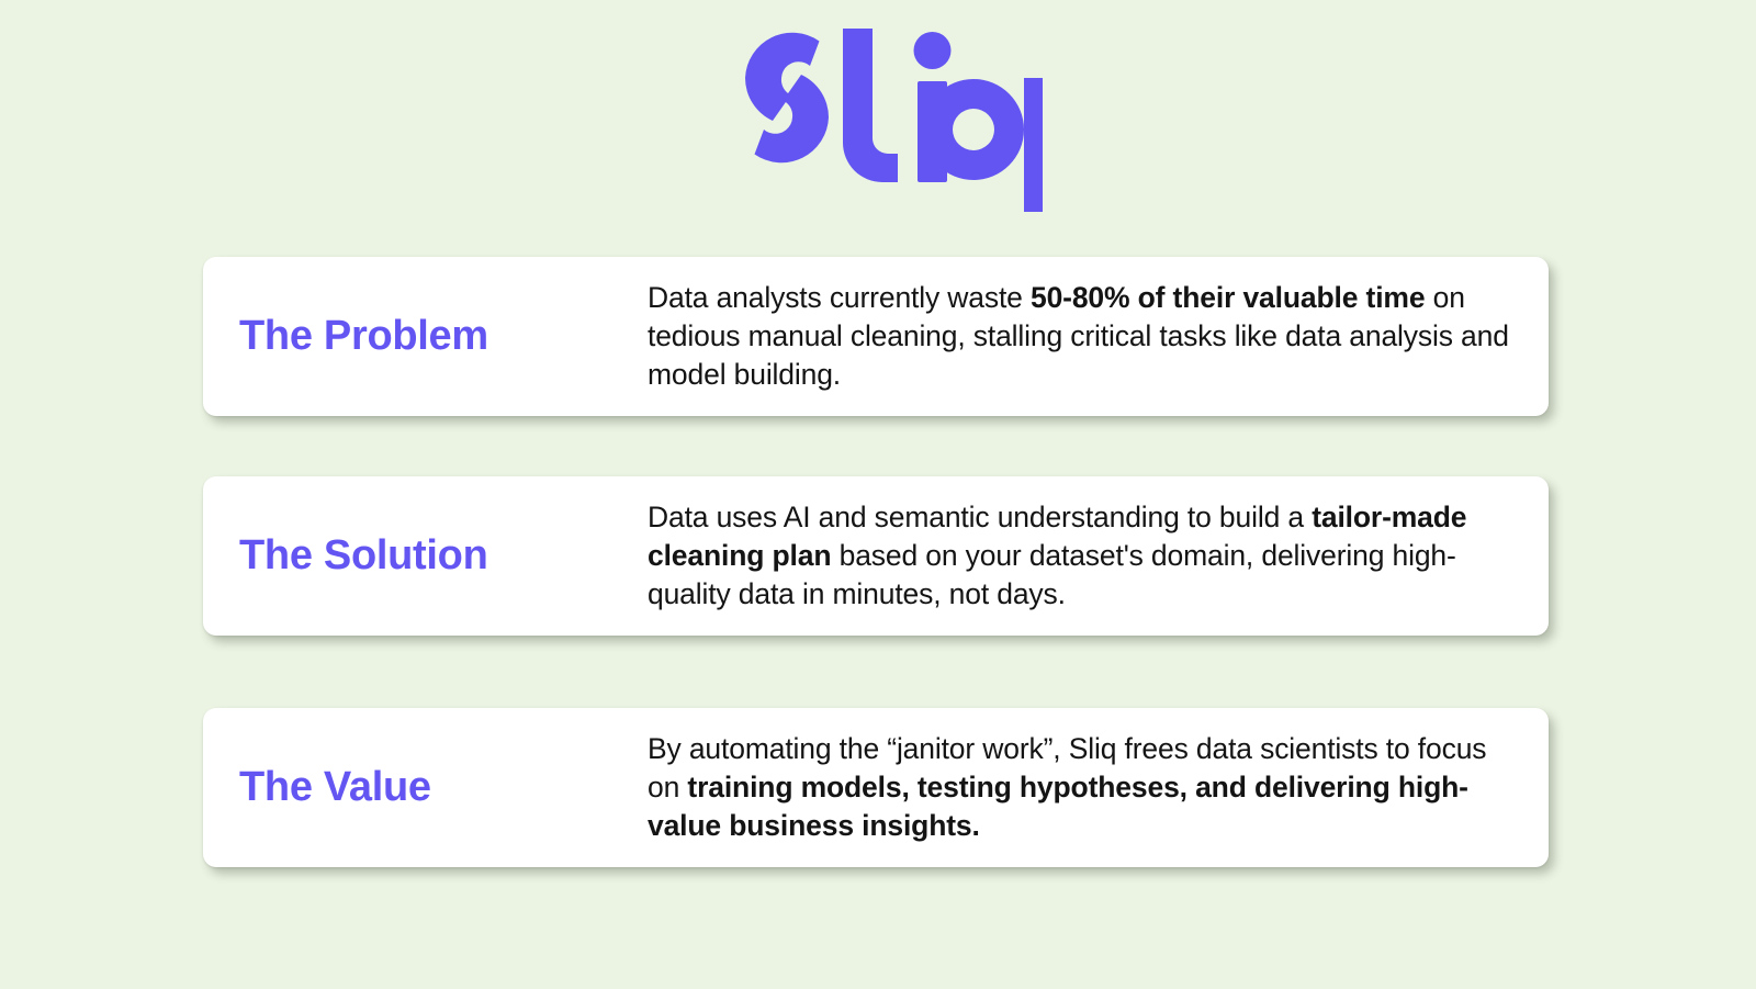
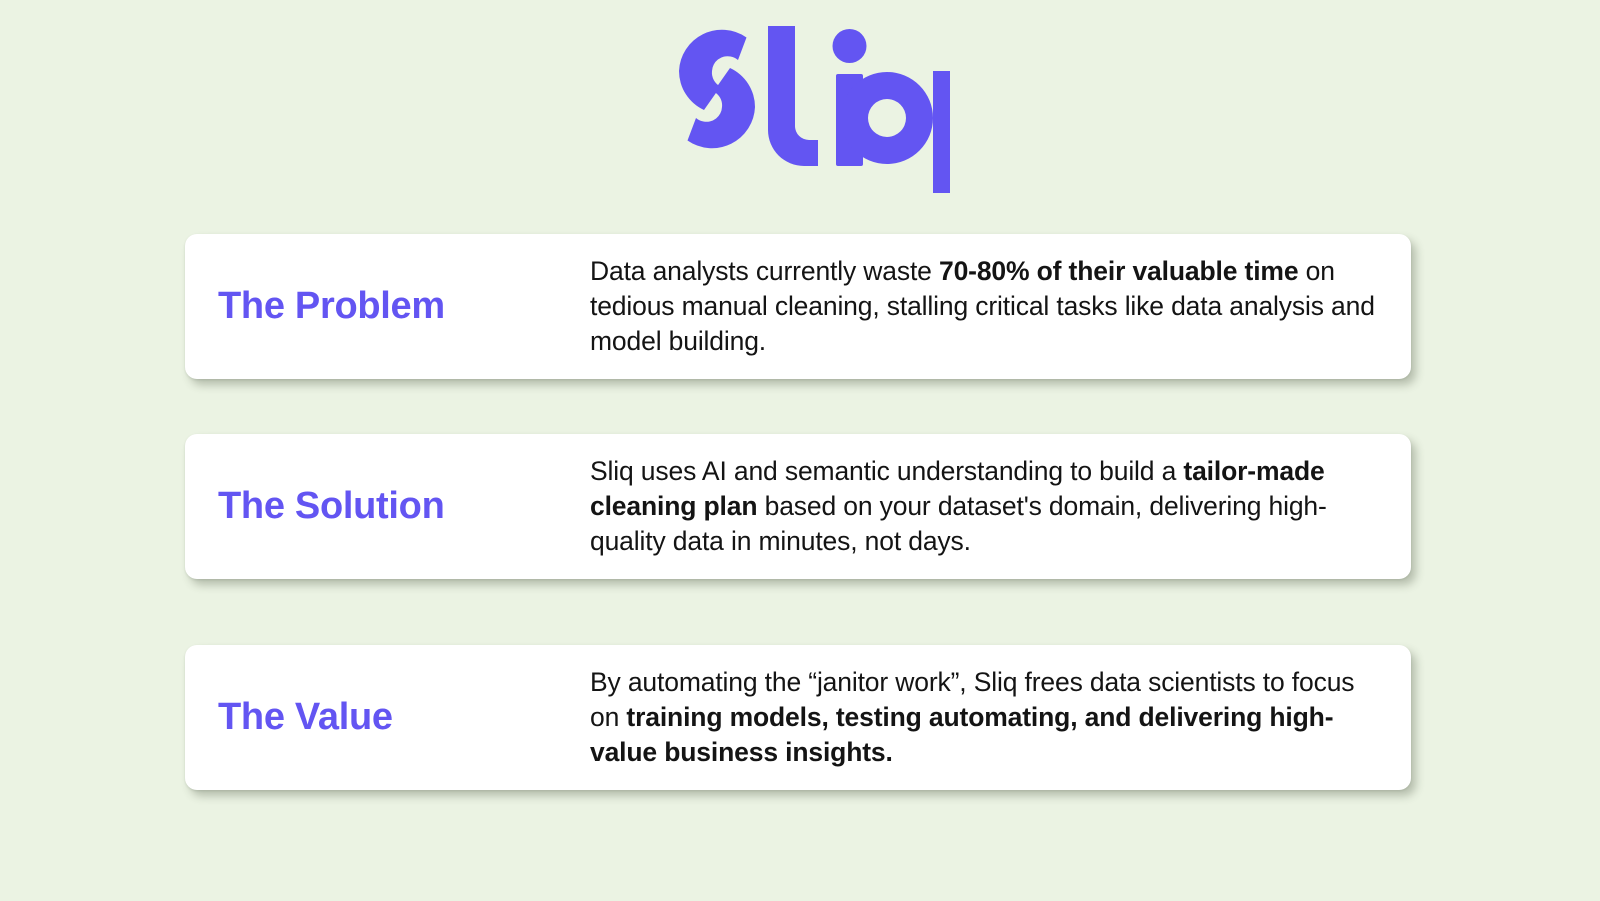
  The Problem
- Data analysts currently waste 50-80% of their valuable time on tedious manual cleaning, stalling critical tasks like data analysis and model building.
+ Data analysts currently waste 70-80% of their valuable time on tedious manual cleaning, stalling critical tasks like data analysis and model building.
  The Solution
- Data uses AI and semantic understanding to build a tailor-made cleaning plan based on your dataset's domain, delivering high-quality data in minutes, not days.
+ Sliq uses AI and semantic understanding to build a tailor-made cleaning plan based on your dataset's domain, delivering high-quality data in minutes, not days.
  The Value
- By automating the “janitor work”, Sliq frees data scientists to focus on training models, testing hypotheses, and delivering high-value business insights.
+ By automating the “janitor work”, Sliq frees data scientists to focus on training models, testing automating, and delivering high-value business insights.
